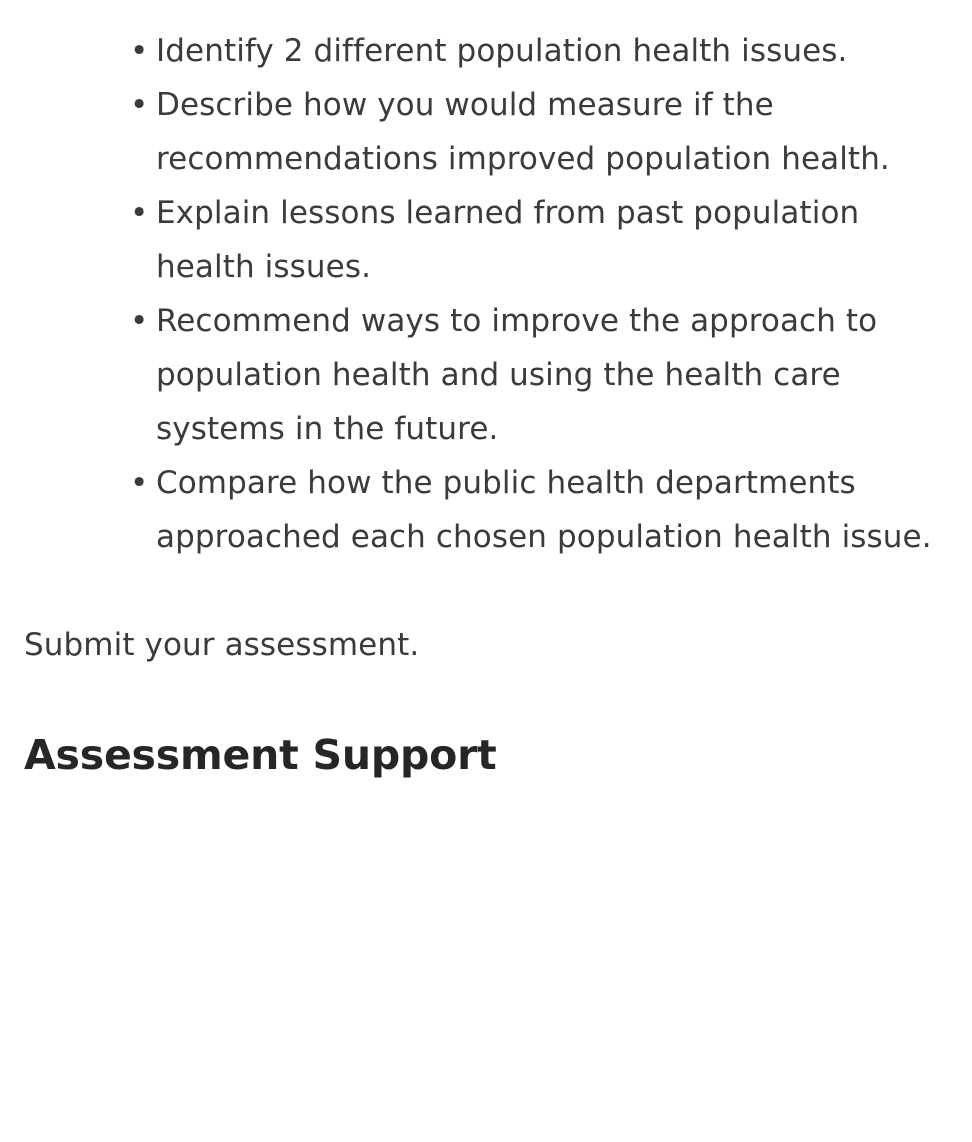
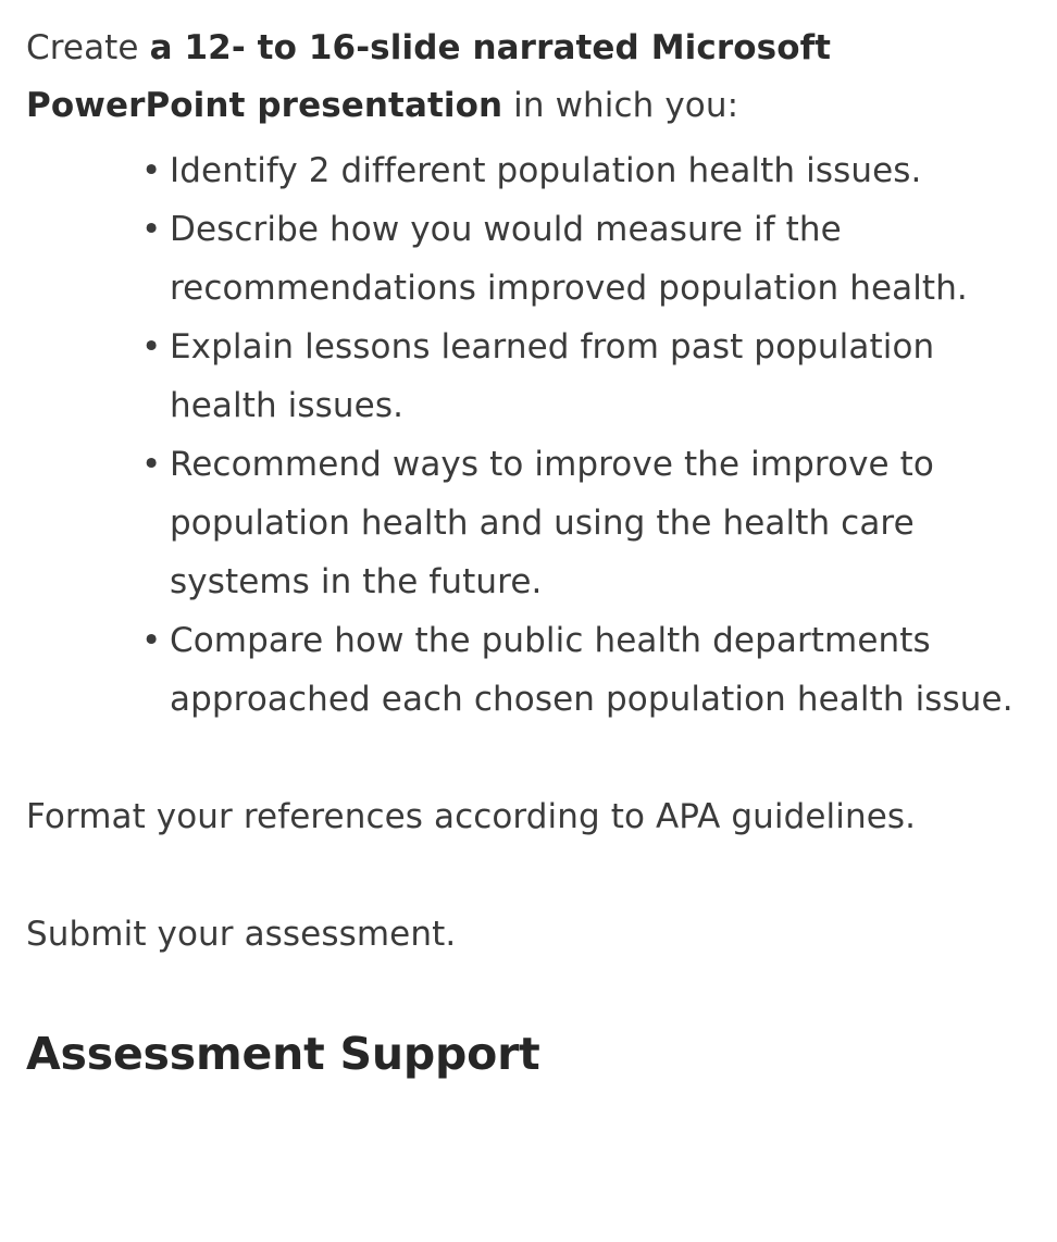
+ Create a 12- to 16-slide narrated Microsoft PowerPoint presentation in which you:
  •
  Identify 2 different population health issues.
  •
  Describe how you would measure if the recommendations improved population health.
  •
  Explain lessons learned from past population health issues.
  •
- Recommend ways to improve the approach to population health and using the health care systems in the future.
+ Recommend ways to improve the improve to population health and using the health care systems in the future.
  •
  Compare how the public health departments approached each chosen population health issue.
+ Format your references according to APA guidelines.
  Submit your assessment.
  Assessment Support
